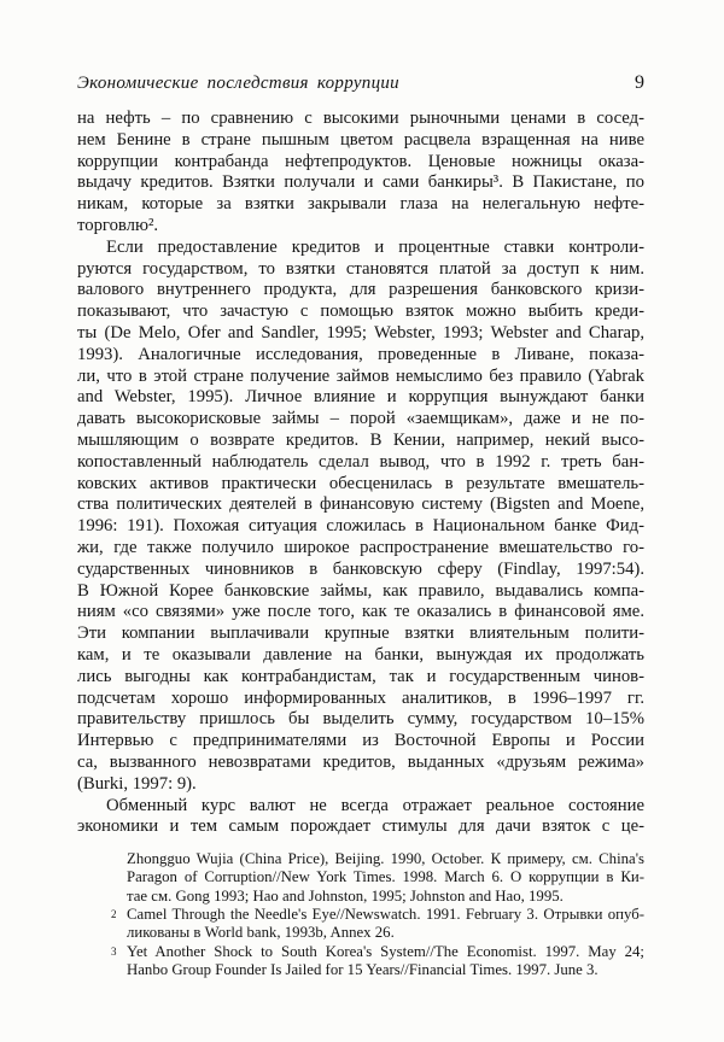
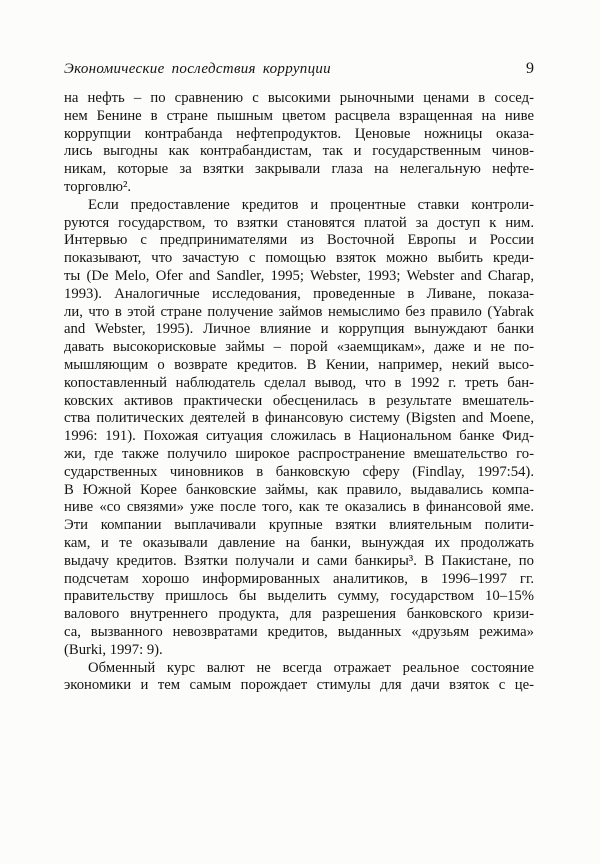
  Экономические последствия коррупции
  9
  на нефть – по сравнению с высокими рыночными ценами в сосед-
  нем Бенине в стране пышным цветом расцвела взращенная на ниве
  коррупции контрабанда нефтепродуктов. Ценовые ножницы оказа-
- выдачу кредитов. Взятки получали и сами банкиры³. В Пакистане, по
+ лись выгодны как контрабандистам, так и государственным чинов-
  никам, которые за взятки закрывали глаза на нелегальную нефте-
  торговлю².
  Если предоставление кредитов и процентные ставки контроли-
  руются государством, то взятки становятся платой за доступ к ним.
- валового внутреннего продукта, для разрешения банковского кризи-
+ Интервью с предпринимателями из Восточной Европы и России
  показывают, что зачастую с помощью взяток можно выбить креди-
  ты (De Melo, Ofer and Sandler, 1995; Webster, 1993; Webster and Charap,
  1993). Аналогичные исследования, проведенные в Ливане, показа-
  ли, что в этой стране получение займов немыслимо без правило (Yabrak
  and Webster, 1995). Личное влияние и коррупция вынуждают банки
  давать высокорисковые займы – порой «заемщикам», даже и не по-
  мышляющим о возврате кредитов. В Кении, например, некий высо-
  копоставленный наблюдатель сделал вывод, что в 1992 г. треть бан-
  ковских активов практически обесценилась в результате вмешатель-
  ства политических деятелей в финансовую систему (Bigsten and Moene,
  1996: 191). Похожая ситуация сложилась в Национальном банке Фид-
  жи, где также получило широкое распространение вмешательство го-
  сударственных чиновников в банковскую сферу (Findlay, 1997:54).
  В Южной Корее банковские займы, как правило, выдавались компа-
- ниям «со связями» уже после того, как те оказались в финансовой яме.
+ ниве «со связями» уже после того, как те оказались в финансовой яме.
  Эти компании выплачивали крупные взятки влиятельным полити-
  кам, и те оказывали давление на банки, вынуждая их продолжать
- лись выгодны как контрабандистам, так и государственным чинов-
+ выдачу кредитов. Взятки получали и сами банкиры³. В Пакистане, по
  подсчетам хорошо информированных аналитиков, в 1996–1997 гг.
  правительству пришлось бы выделить сумму, государством 10–15%
- Интервью с предпринимателями из Восточной Европы и России
+ валового внутреннего продукта, для разрешения банковского кризи-
  са, вызванного невозвратами кредитов, выданных «друзьям режима»
  (Burki, 1997: 9).
  Обменный курс валют не всегда отражает реальное состояние
  экономики и тем самым порождает стимулы для дачи взяток с це-
- Zhongguo Wujia (China Price), Beijing. 1990, October. К примеру, см. China's
- Paragon of Corruption//New York Times. 1998. March 6. О коррупции в Ки-
- тае см. Gong 1993; Hao and Johnston, 1995; Johnston and Hao, 1995.
- 2
- Camel Through the Needle's Eye//Newswatch. 1991. February 3. Отрывки опуб-
- ликованы в World bank, 1993b, Annex 26.
- 3
- Yet Another Shock to South Korea's System//The Economist. 1997. May 24;
- Hanbo Group Founder Is Jailed for 15 Years//Financial Times. 1997. June 3.
